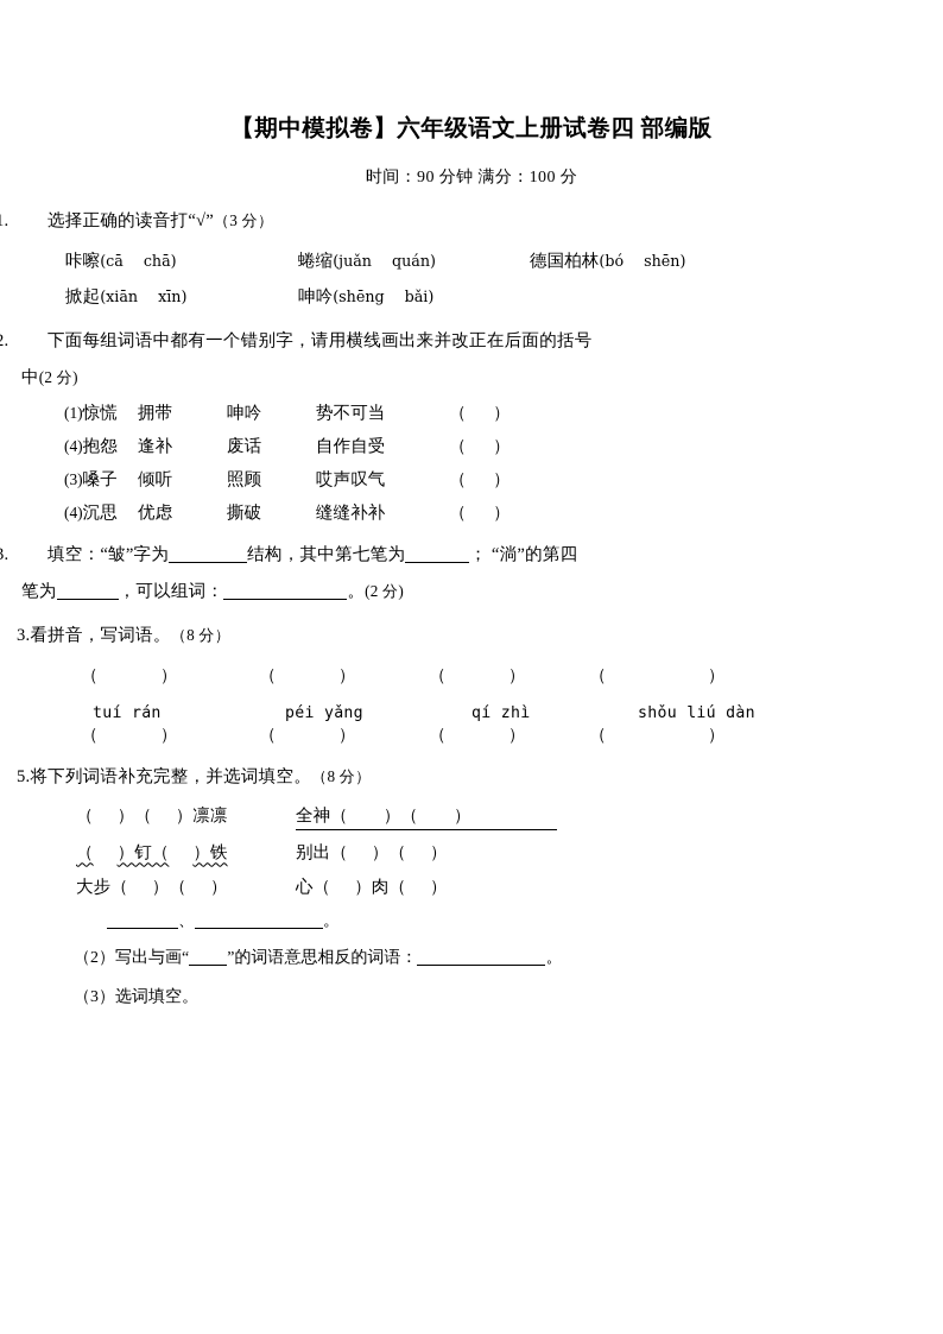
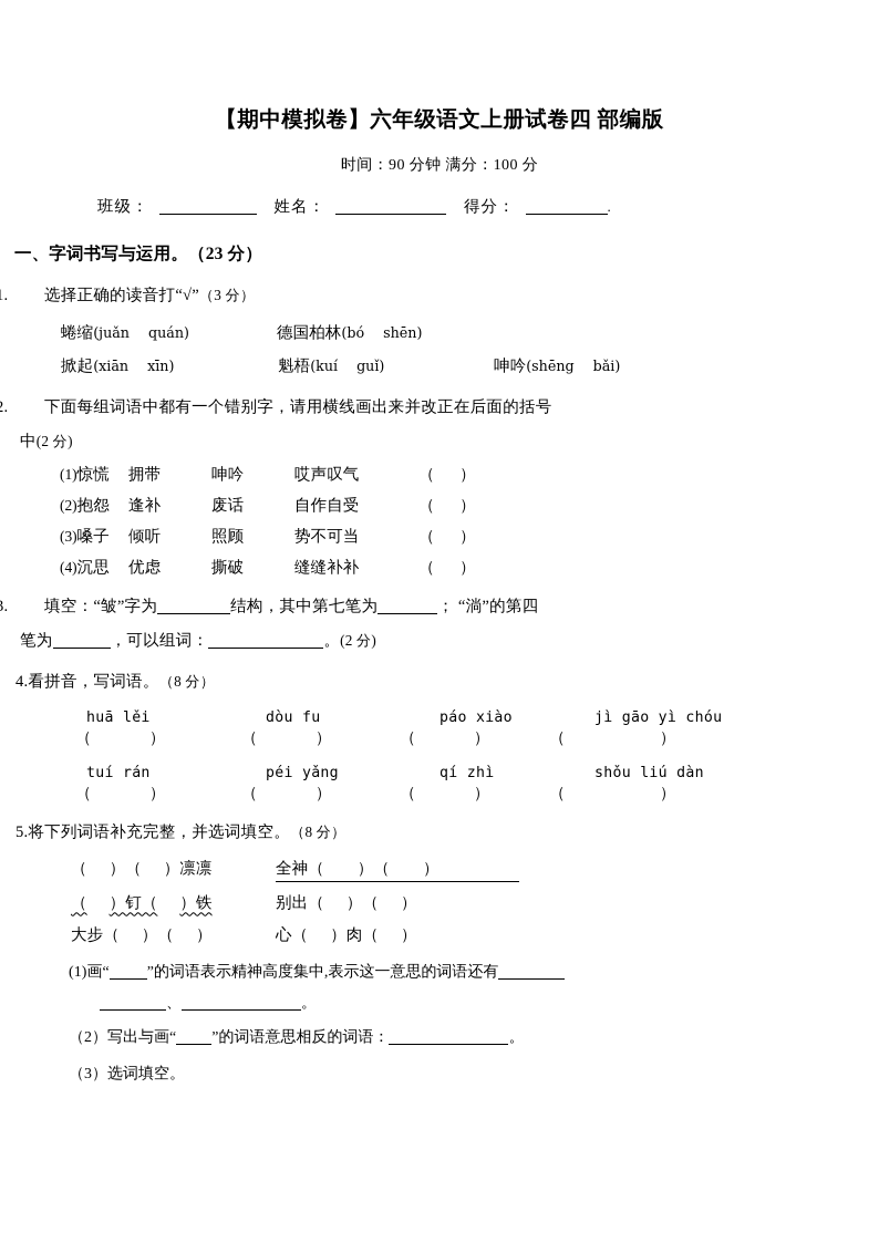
  【期中模拟卷】六年级语文上册试卷四 部编版
  时间：90 分钟 满分：100 分
+ 班级： 姓名： 得分： .
+ 一、字词书写与运用。（23 分）
  . 选择正确的读音打“√”（3 分）
- 咔嚓(cā chā)
  蜷缩(juǎn quán)
  德国柏林(bó shēn)
  掀起(xiān xīn)
+ 魁梧(kuí guǐ)
  呻吟(shēng bǎi)
  . 下面每组词语中都有一个错别字，请用横线画出来并改正在后面的括号
  中(2 分)
  (1)惊慌
  拥带
  呻吟
- 势不可当
+ 哎声叹气
  （ ）
- (4)抱怨
+ (2)抱怨
  逢补
  废话
  自作自受
  （ ）
  (3)嗓子
  倾听
  照顾
- 哎声叹气
+ 势不可当
  （ ）
  (4)沉思
  优虑
  撕破
  缝缝补补
  （ ）
  . 填空：“皱”字为 结构，其中第七笔为 ； “淌”的第四
  笔为 ，可以组词： 。(2 分)
- 3.看拼音，写词语。（8 分）
+ 4.看拼音，写词语。（8 分）
+ huā lěi
+ dòu fu
+ páo xiào
+ jì gāo yì chóu
  （ ）
  （ ）
  （ ）
  （ ）
  tuí rán
  péi yǎng
  qí zhì
  shǒu liú dàn
  （ ）
  （ ）
  （ ）
  （ ）
  5.将下列词语补充完整，并选词填空。（8 分）
  （ ）（ ）凛凛
  全神（ ）（ ）
  （ ）钉（ ）铁
  别出（ ）（ ）
  大步（ ）（ ）
  心（ ）肉（ ）
+ (1)画“ ”的词语表示精神高度集中,表示这一意思的词语还有
  、 。
  （2）写出与画“ ”的词语意思相反的词语： 。
  （3）选词填空。
